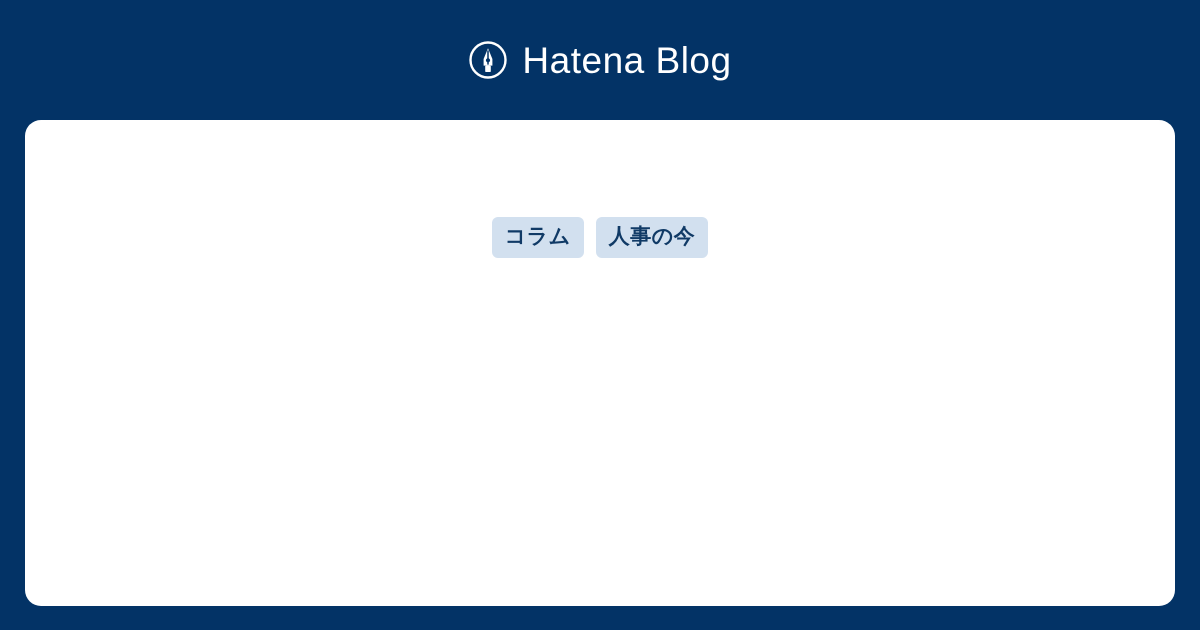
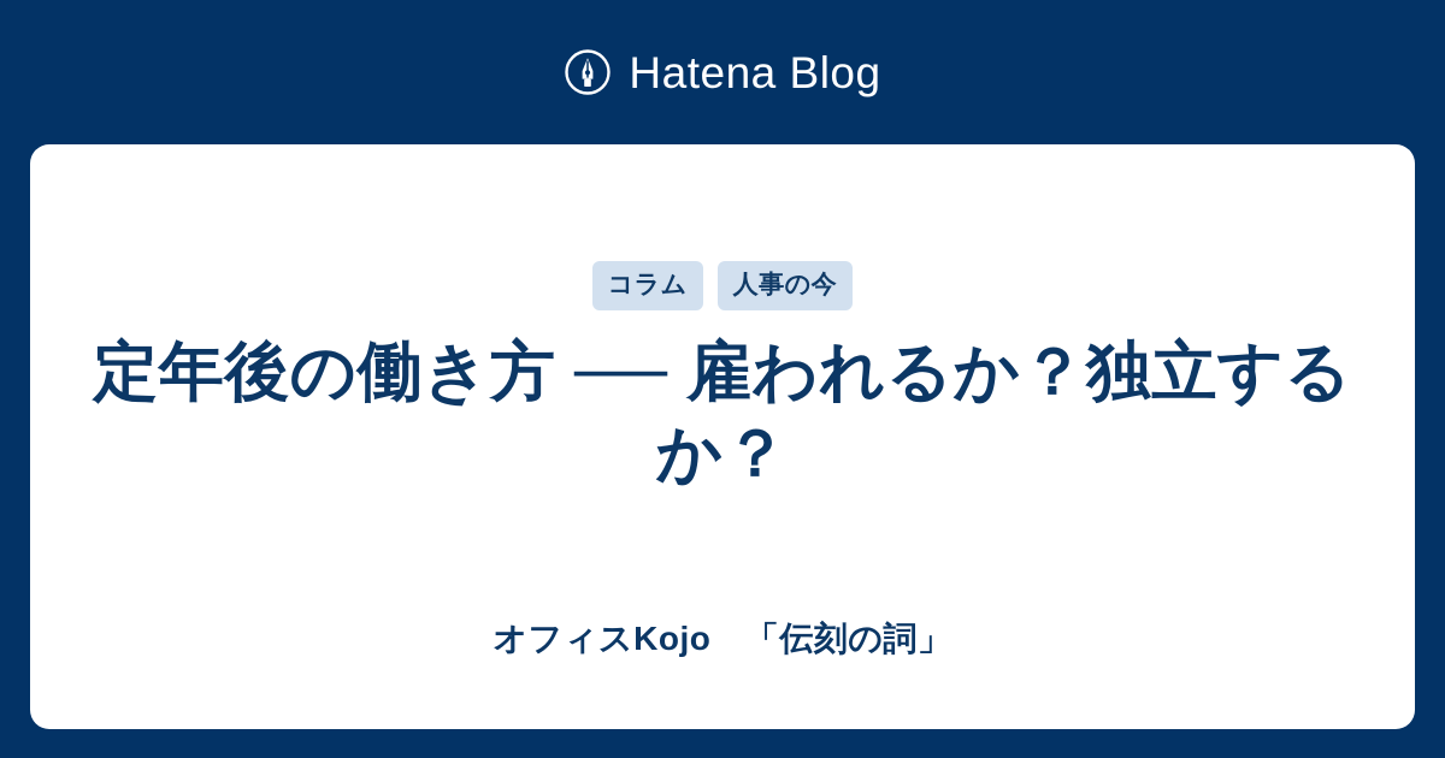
  Hatena Blog
  コラム
  人事の今
+ 定年後の働き方 ── 雇われるか？独立するか？
+ オフィスKojo 「伝刻の詞」
